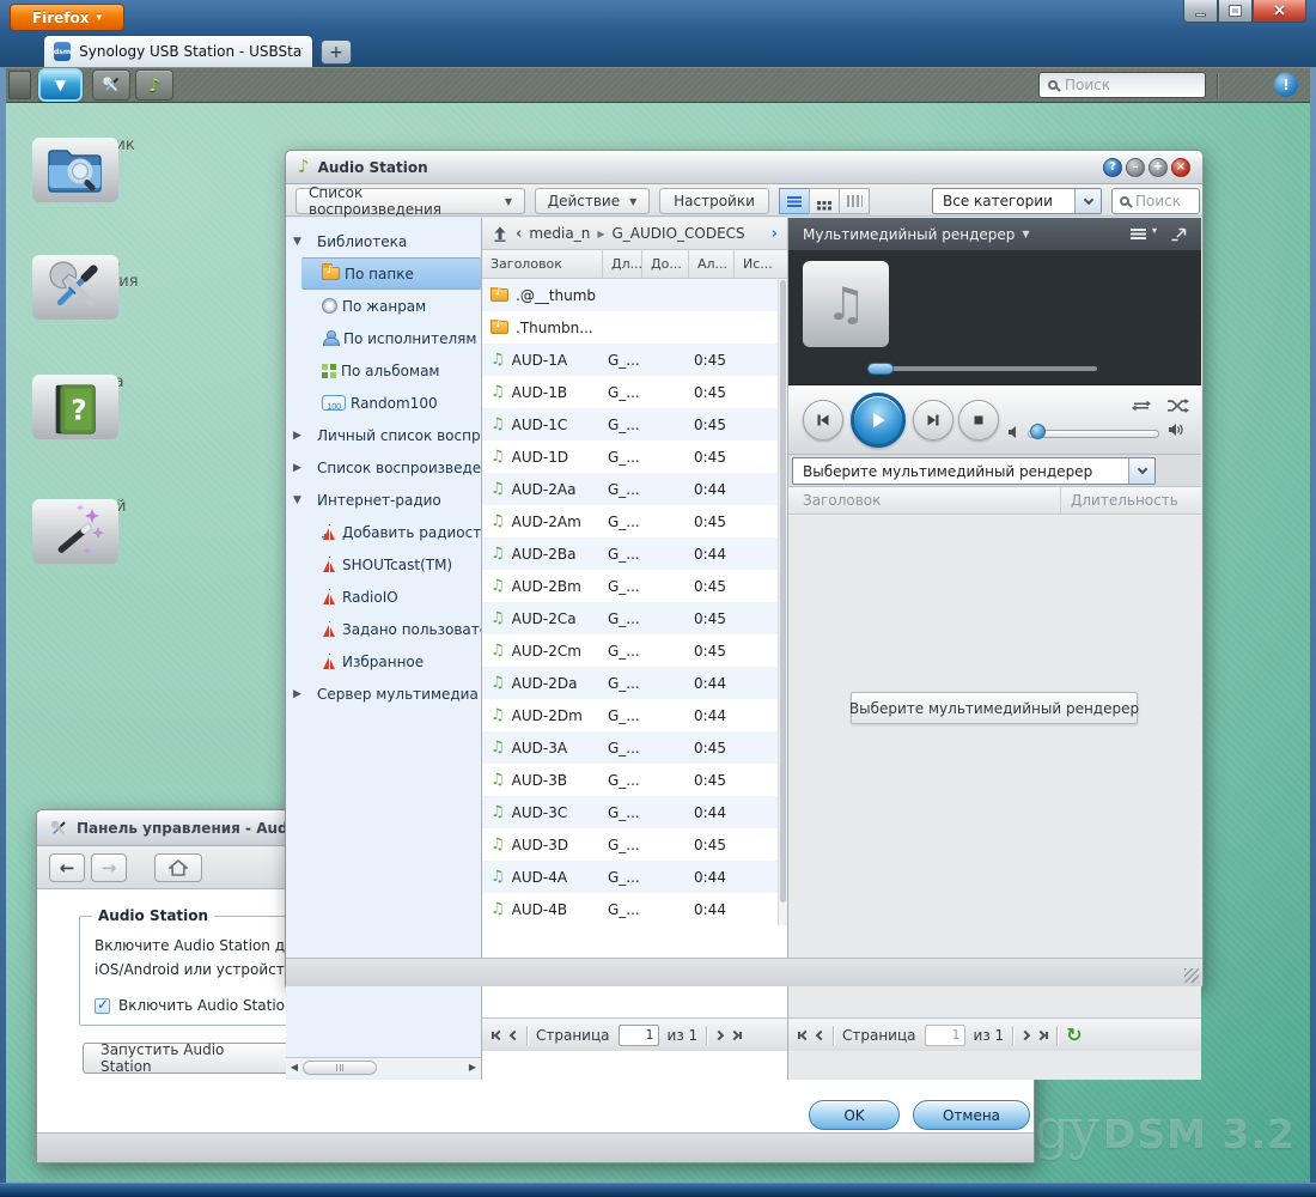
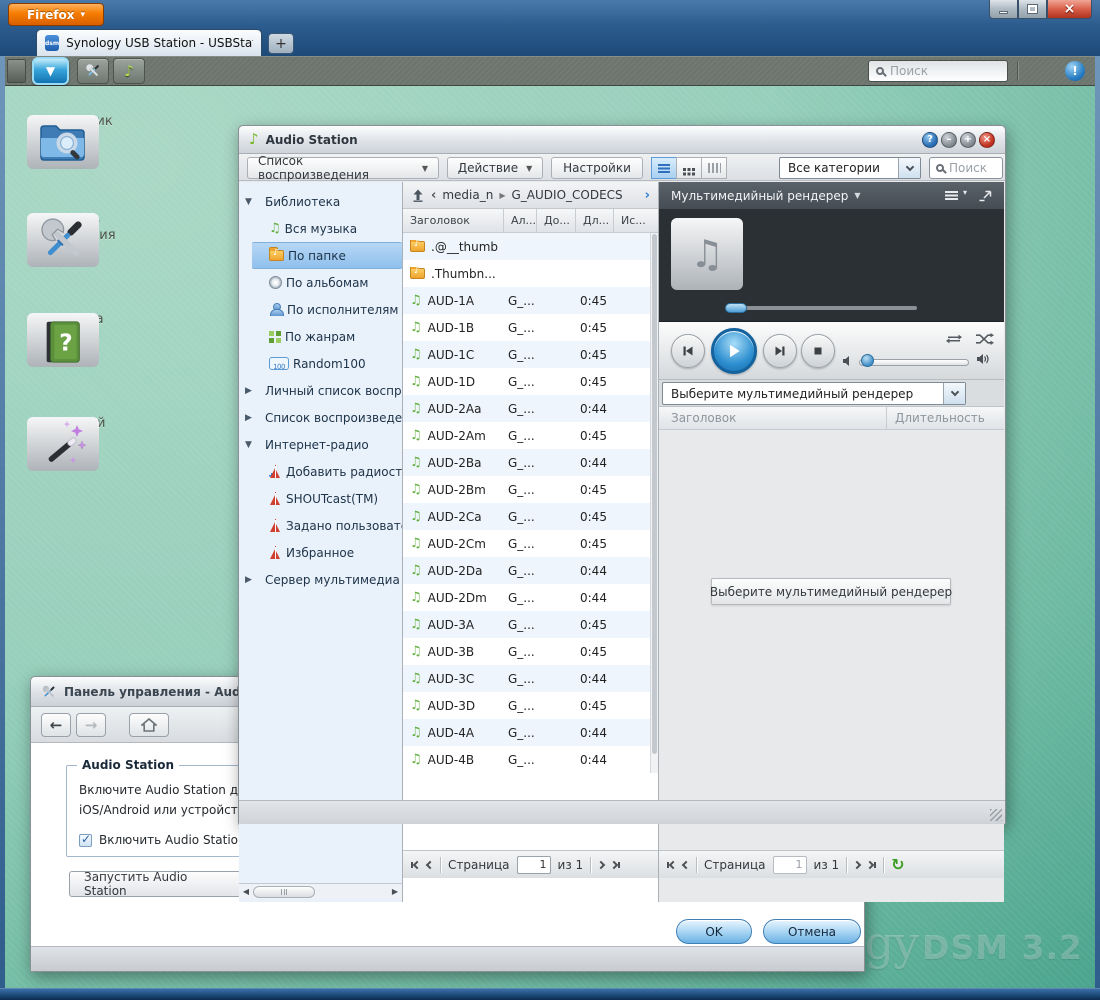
  Firefox
  ▾
  ×
  Synology USB Station - USBSta
  +
  ▼
  ♪
  Поиск
  !
  ?
  Панель управления - Aud
  ←
  →
  Audio Station
  Включите Audio Station д
  iOS/Android или устройст
  Включить Audio Statio
  Запустить Audio Station
  OK
  Отмена
  ♪
  Audio Station
  ?
  –
  +
  ×
  Список воспроизведения
  ▼
  Действие
  ▼
  Настройки
  Все категории
  Поиск
  ▼
  Библиотека
+ Вся музыка
  По папке
- По жанрам
+ По альбомам
  По исполнителям
- По альбомам
+ По жанрам
  Random100
  ▶
  Личный список воспр
  ▶
  Список воспроизведе
  ▼
  Интернет-радио
  Добавить радиост
  SHOUTcast(TM)
- RadioIO
  Задано пользоват
  Избранное
  ▶
  Сервер мультимедиа
  ◀
  ▶
  ‹
  media_n
  ▶
  G_AUDIO_CODECS
  ›
  Заголовок
- Дл...
+ Ал...
  До...
- Ал...
+ Дл...
  Ис...
  .@__thumb
  .Thumbn...
  AUD-1A
  G_...
  0:45
  AUD-1B
  G_...
  0:45
  AUD-1C
  G_...
  0:45
  AUD-1D
  G_...
  0:45
  AUD-2Aa
  G_...
  0:44
  AUD-2Am
  G_...
  0:45
  AUD-2Ba
  G_...
  0:44
  AUD-2Bm
  G_...
  0:45
  AUD-2Ca
  G_...
  0:45
  AUD-2Cm
  G_...
  0:45
  AUD-2Da
  G_...
  0:44
  AUD-2Dm
  G_...
  0:44
  AUD-3A
  G_...
  0:45
  AUD-3B
  G_...
  0:45
  AUD-3C
  G_...
  0:44
  AUD-3D
  G_...
  0:45
  AUD-4A
  G_...
  0:44
  AUD-4B
  G_...
  0:44
  Страница
  1
  из 1
  Мультимедийный рендерер
  ▼
  ♫
  Выберите мультимедийный рендерер
  Заголовок
  Длительность
  Выберите мультимедийный рендерер
  Страница
  1
  из 1
  ↻
